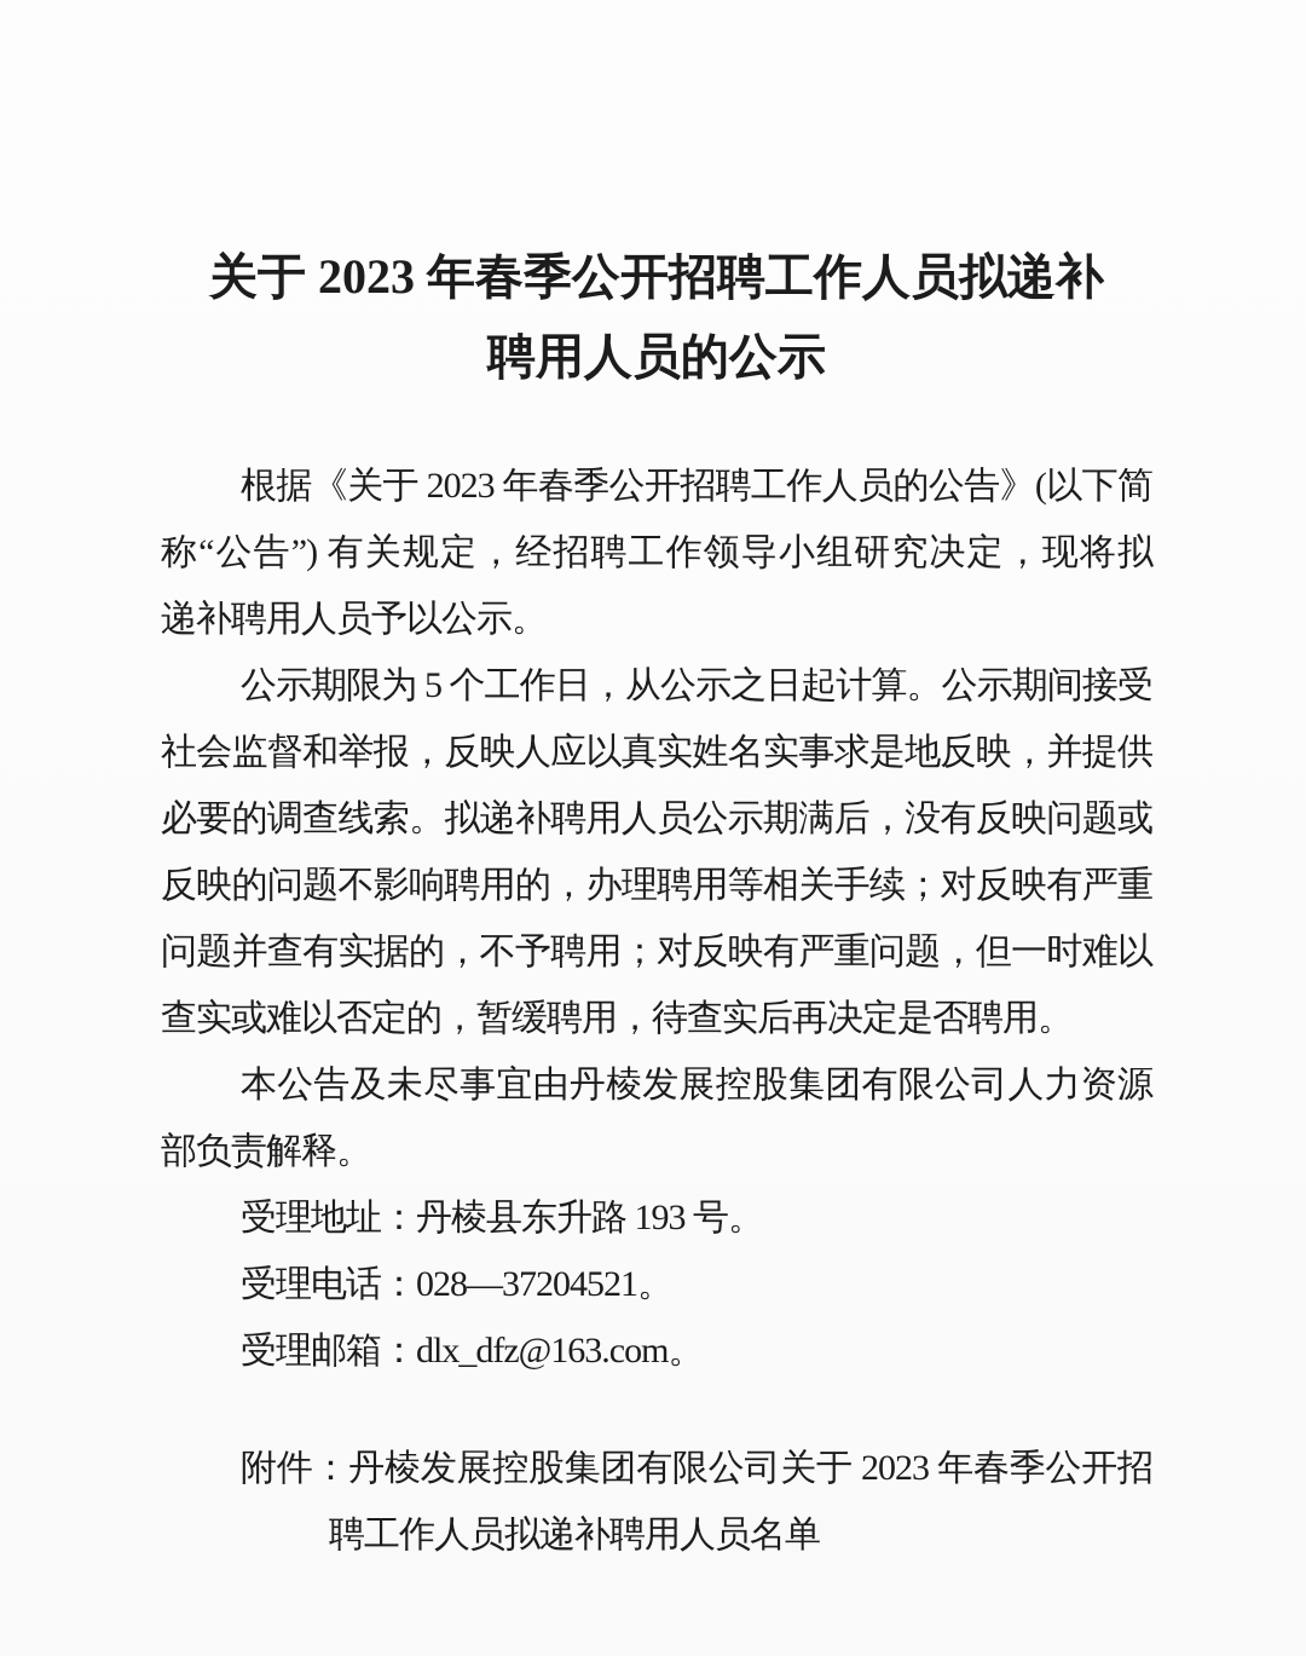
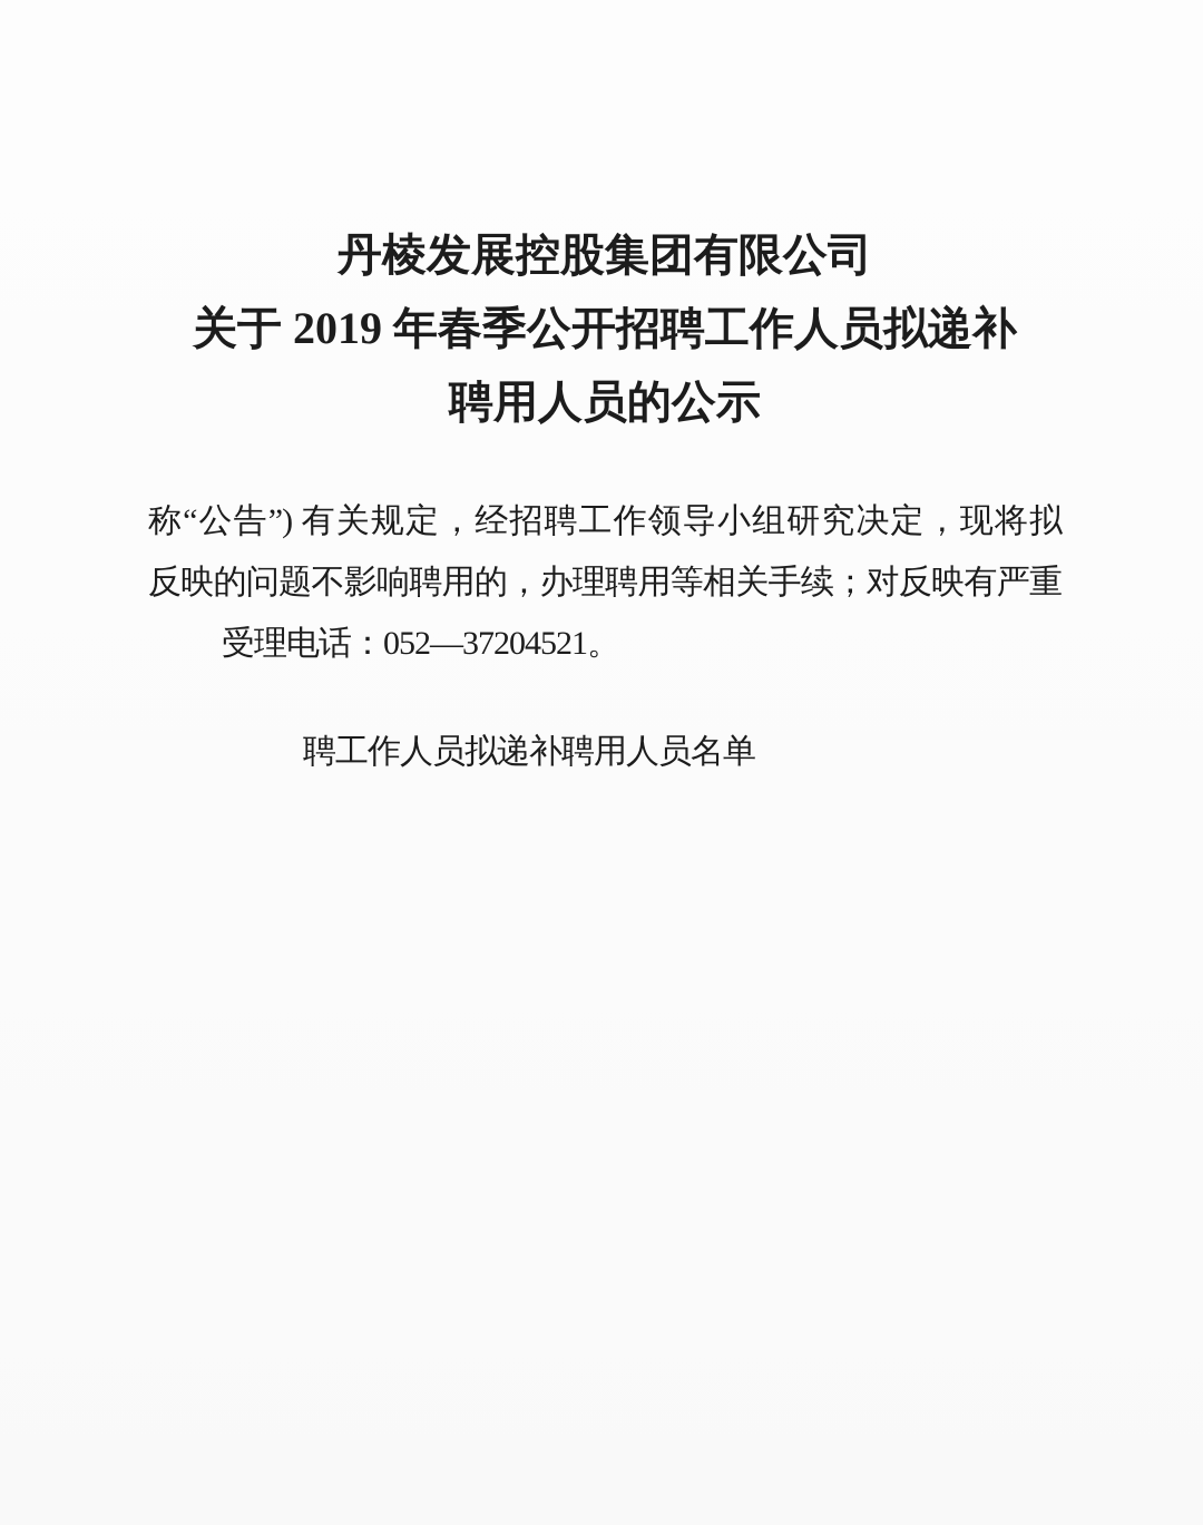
+ 丹棱发展控股集团有限公司
- 关于 2023 年春季公开招聘工作人员拟递补
+ 关于 2019 年春季公开招聘工作人员拟递补
  聘用人员的公示
- 根据《关于 2023 年春季公开招聘工作人员的公告》(以下简
  称“公告”) 有关规定，经招聘工作领导小组研究决定，现将拟
- 递补聘用人员予以公示。
- 公示期限为 5 个工作日，从公示之日起计算。公示期间接受
- 社会监督和举报，反映人应以真实姓名实事求是地反映，并提供
- 必要的调查线索。拟递补聘用人员公示期满后，没有反映问题或
  反映的问题不影响聘用的，办理聘用等相关手续；对反映有严重
- 问题并查有实据的，不予聘用；对反映有严重问题，但一时难以
- 查实或难以否定的，暂缓聘用，待查实后再决定是否聘用。
- 本公告及未尽事宜由丹棱发展控股集团有限公司人力资源
- 部负责解释。
- 受理地址：丹棱县东升路 193 号。
- 受理电话：028—37204521。
+ 受理电话：052—37204521。
- 受理邮箱：dlx_dfz@163.com。
- 附件：丹棱发展控股集团有限公司关于 2023 年春季公开招
  聘工作人员拟递补聘用人员名单
